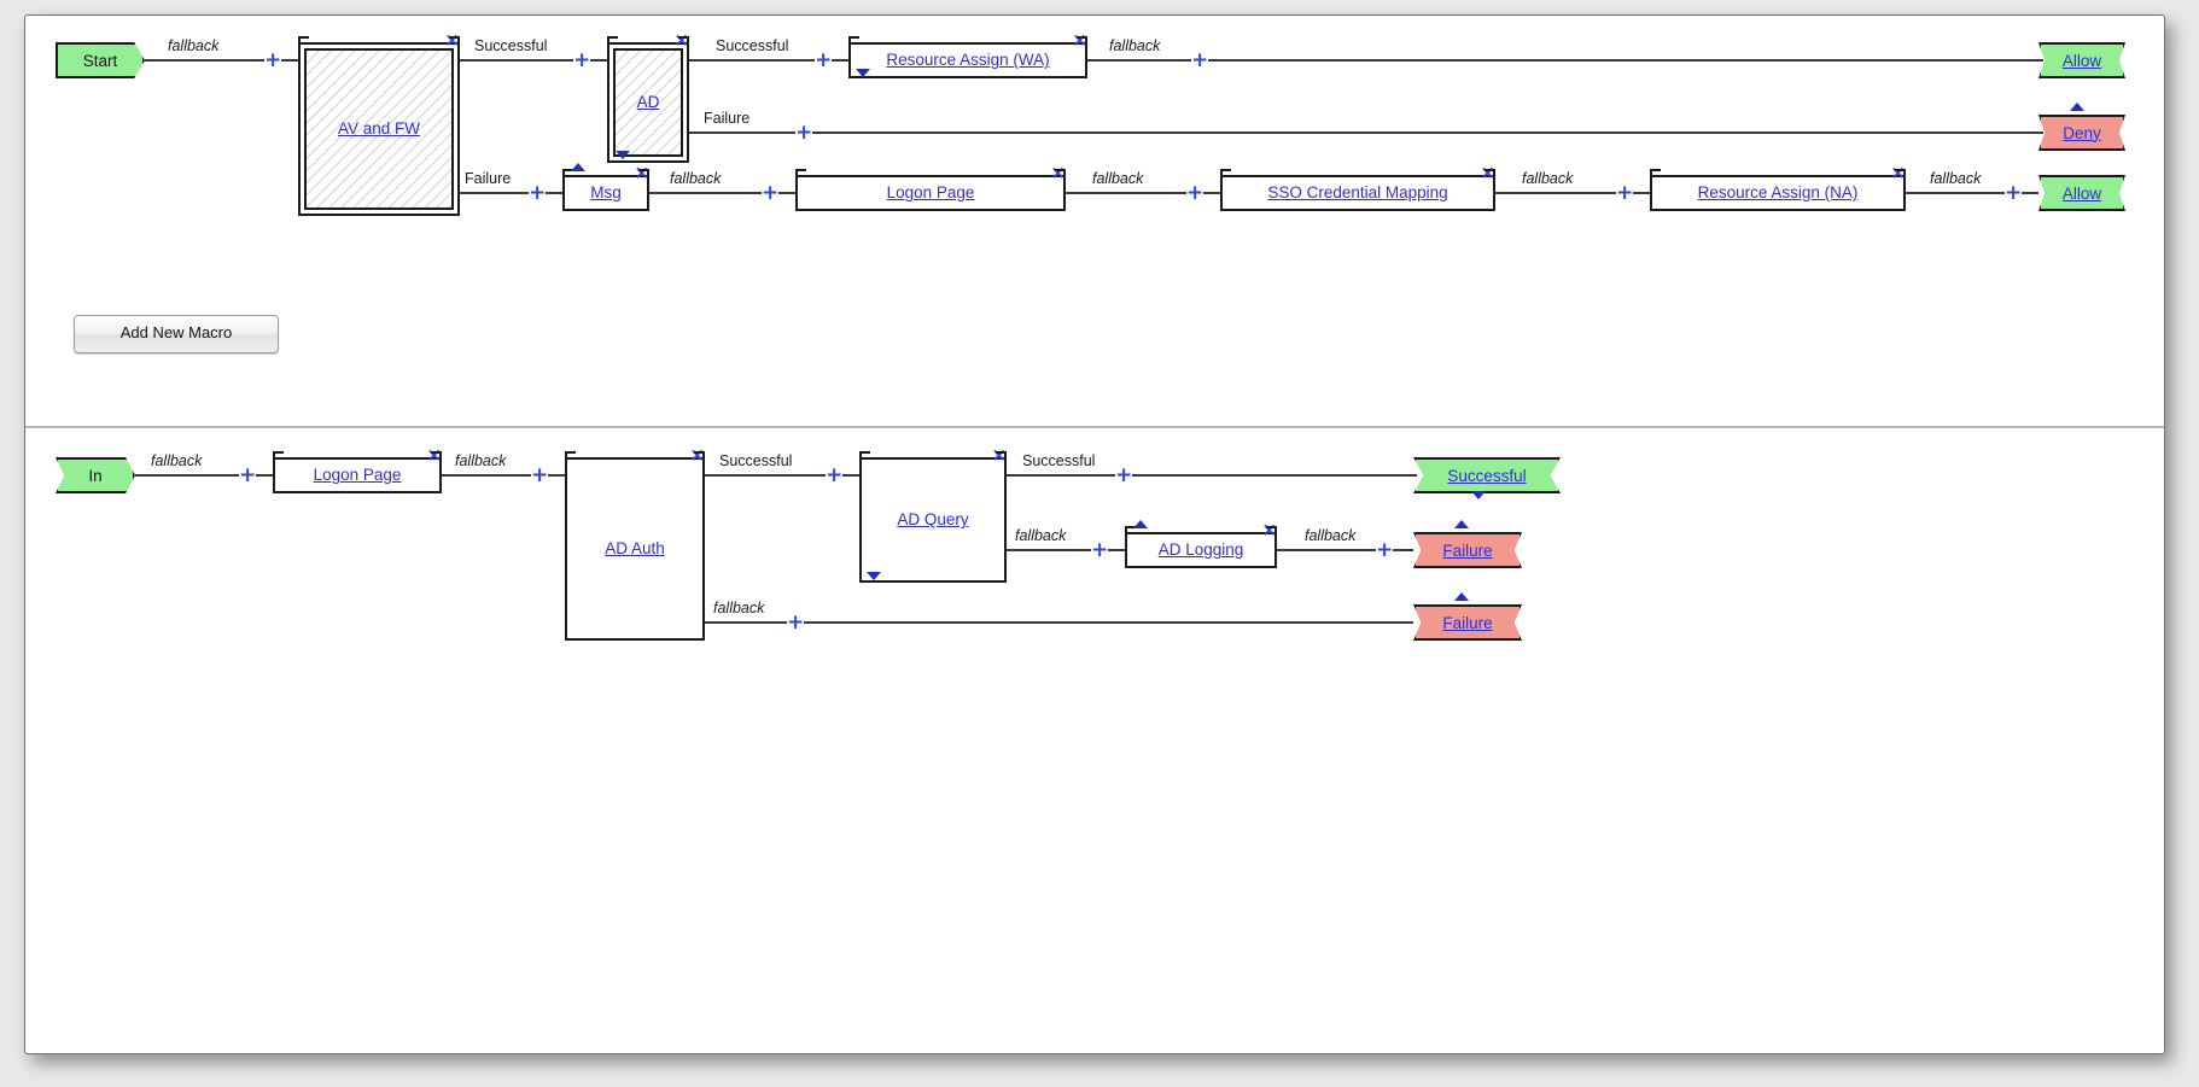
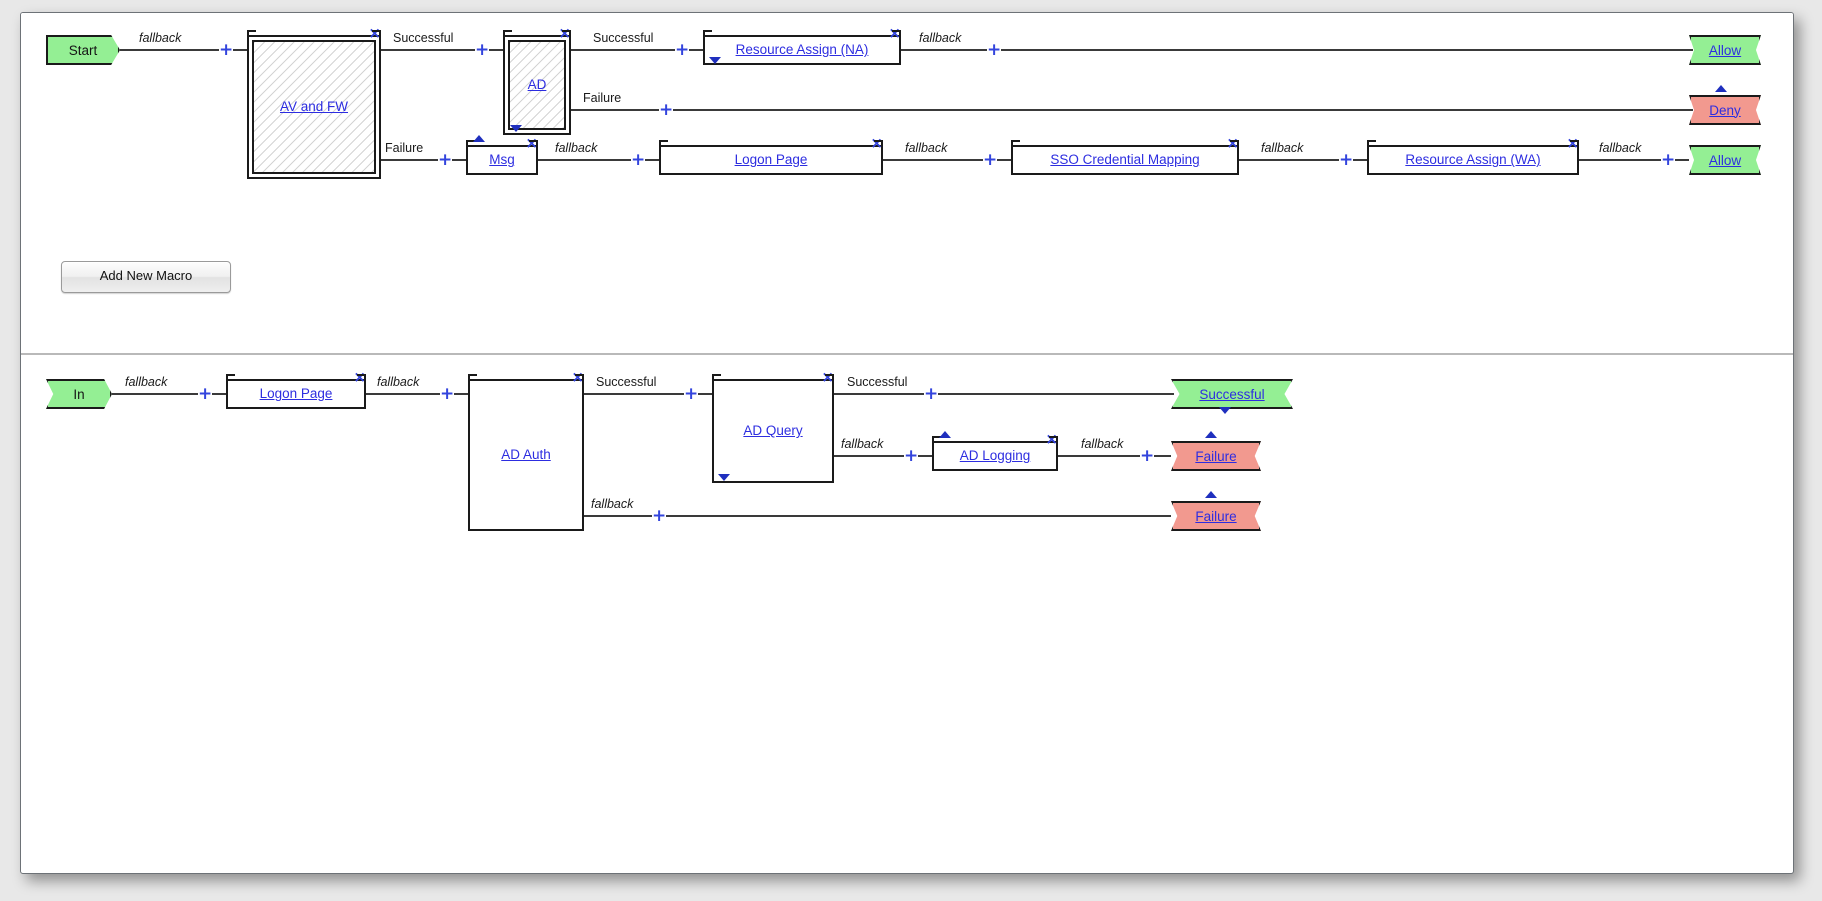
  Start
  fallback
  +
  ×
  AV and FW
  Successful
  +
  ×
  AD
  Successful
  +
  ×
- Resource Assign (WA)
+ Resource Assign (NA)
  fallback
  +
  Allow
  Failure
  +
  Deny
  Failure
  +
  ×
  Msg
  fallback
  +
  ×
  Logon Page
  fallback
  +
  ×
  SSO Credential Mapping
  fallback
  +
  ×
- Resource Assign (NA)
+ Resource Assign (WA)
  fallback
  +
  Allow
  Add New Macro
  In
  fallback
  +
  ×
  Logon Page
  fallback
  +
  ×
  AD Auth
  Successful
  +
  ×
  AD Query
  Successful
  +
  Successful
  fallback
  +
  ×
  AD Logging
  fallback
  +
  Failure
  fallback
  +
  Failure
